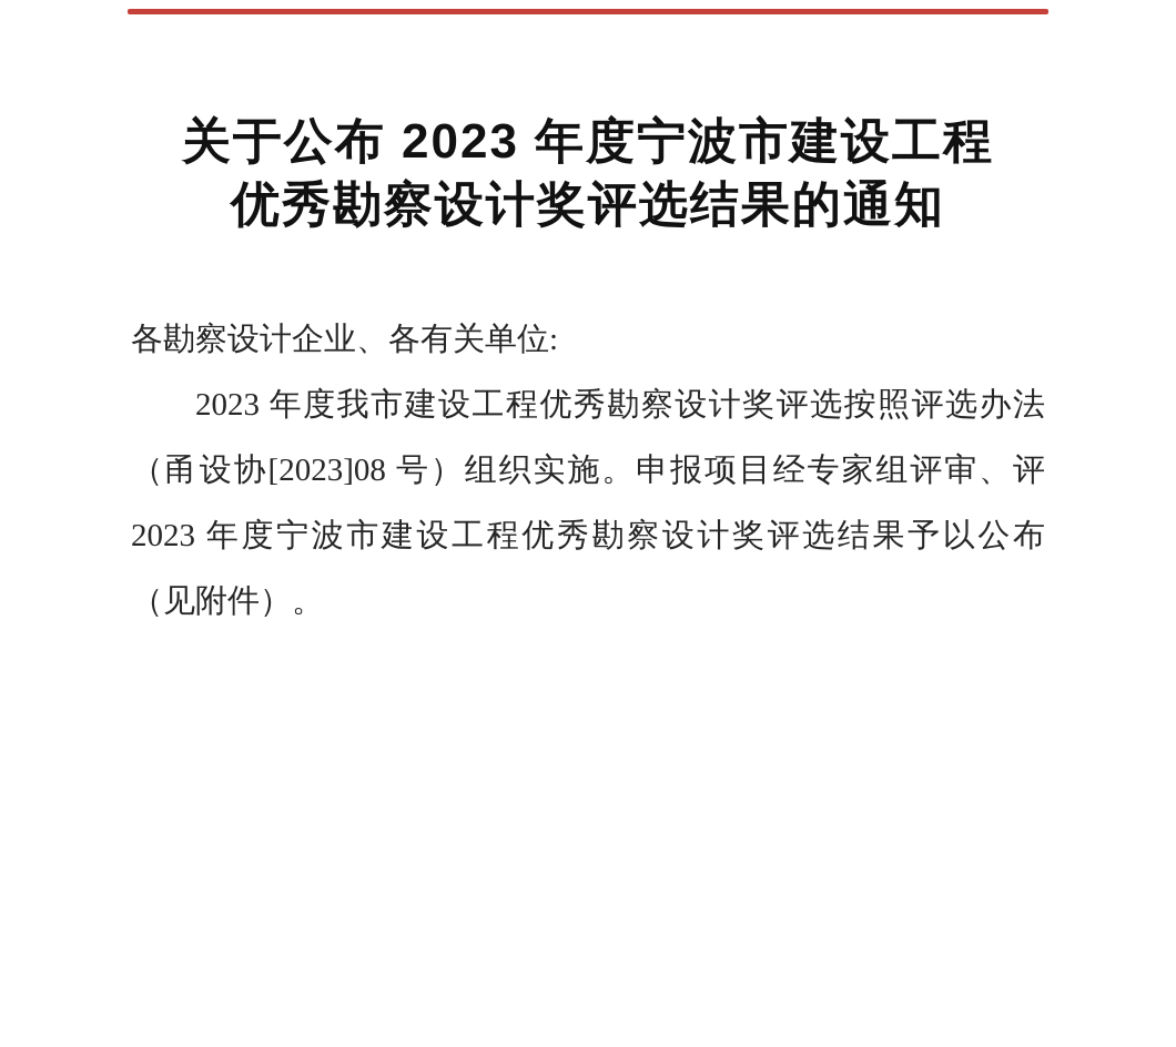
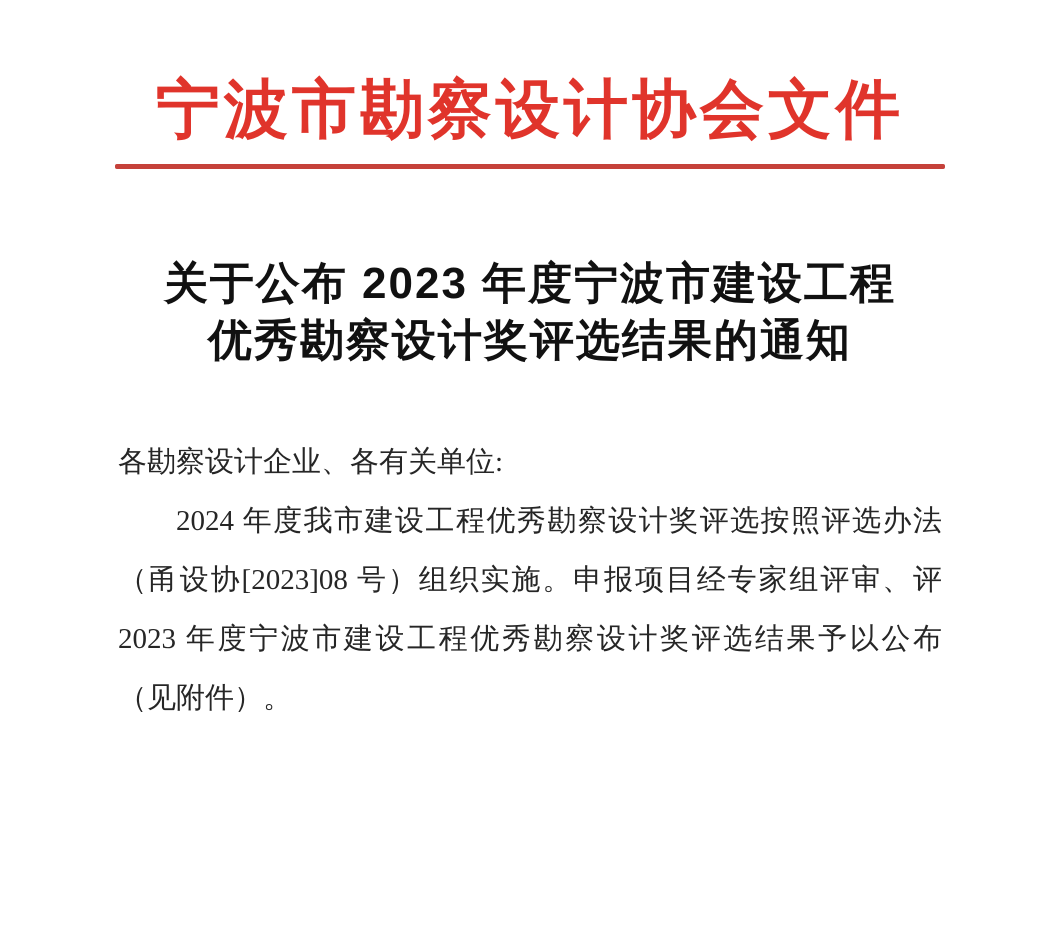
+ 宁波市勘察设计协会文件
  关于公布 2023 年度宁波市建设工程
  优秀勘察设计奖评选结果的通知
  各勘察设计企业、各有关单位:
- 2023 年度我市建设工程优秀勘察设计奖评选按照评选办法
+ 2024 年度我市建设工程优秀勘察设计奖评选按照评选办法
  （甬设协[2023]08 号）组织实施。申报项目经专家组评审、评
  2023 年度宁波市建设工程优秀勘察设计奖评选结果予以公布
  （见附件）。
